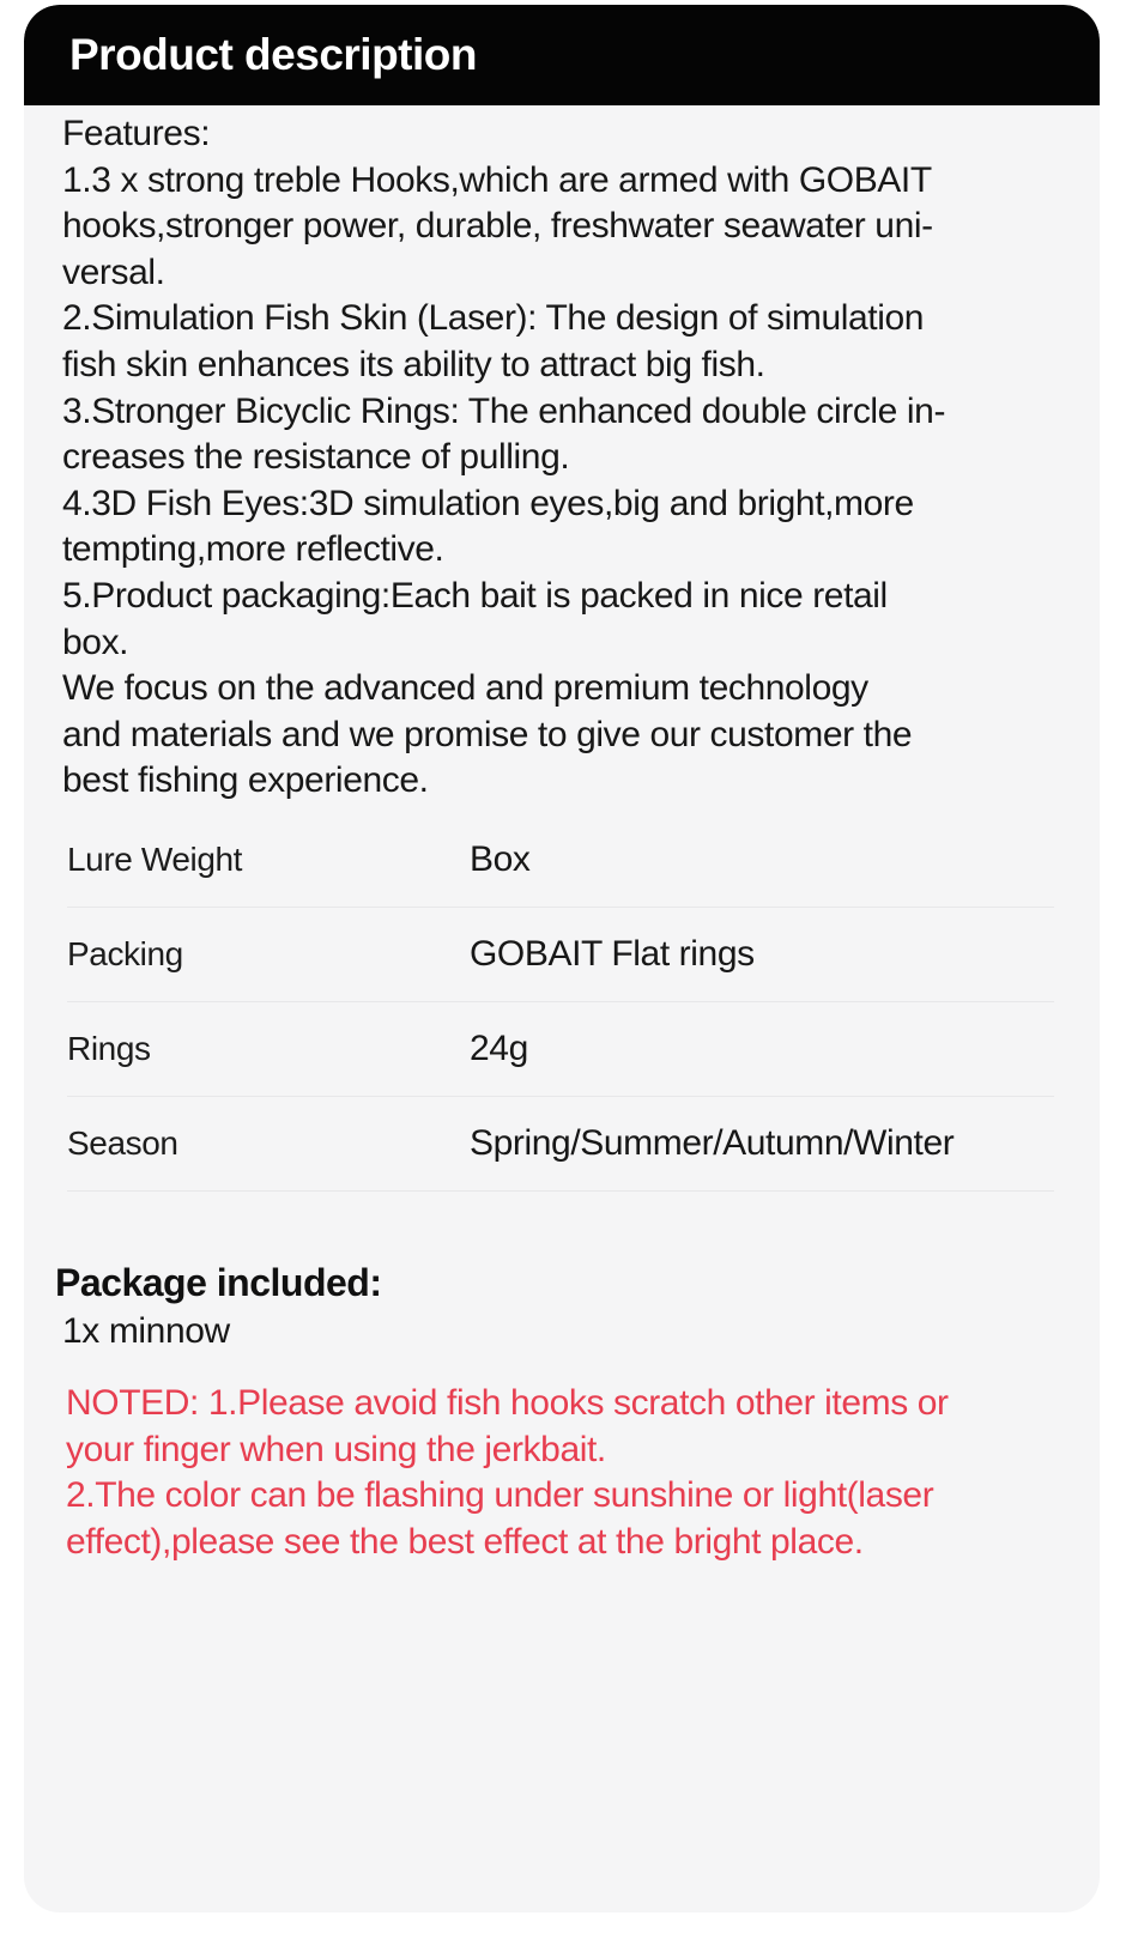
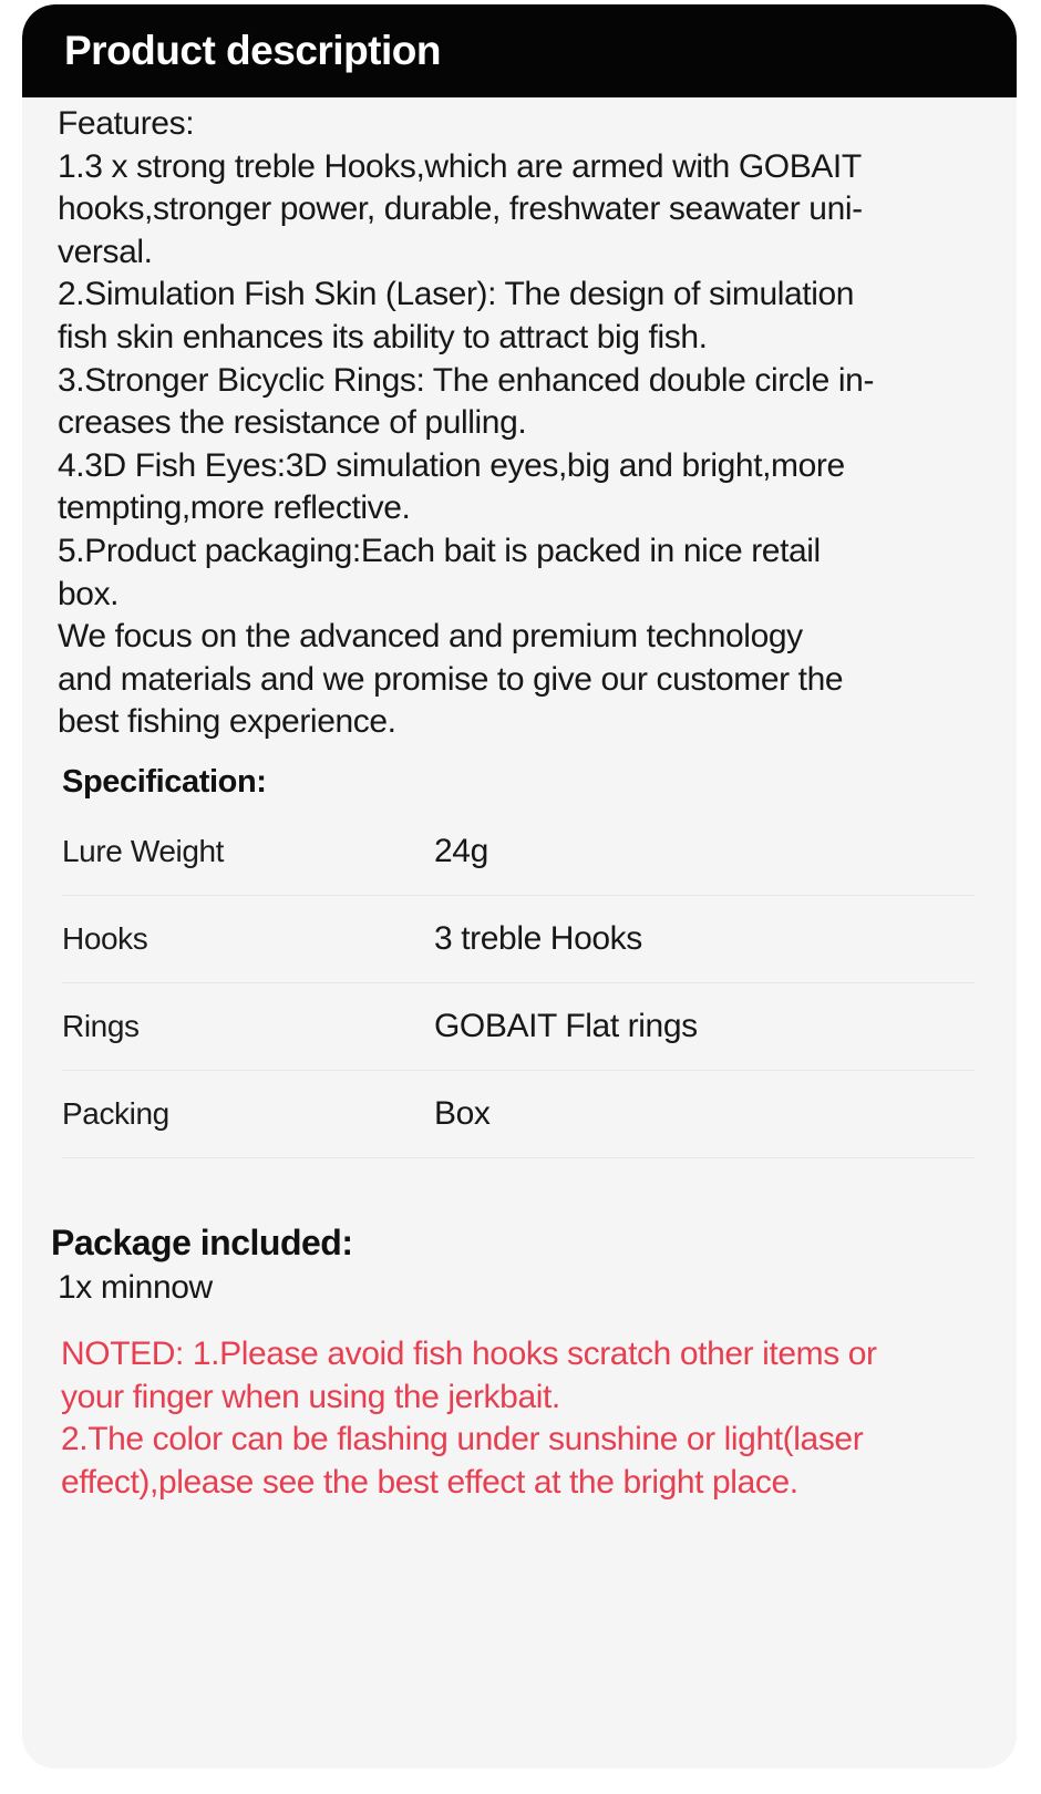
  Product description
  Features:
  1.3 x strong treble Hooks,which are armed with GOBAIT
  hooks,stronger power, durable, freshwater seawater uni-
  versal.
  2.Simulation Fish Skin (Laser): The design of simulation
  fish skin enhances its ability to attract big fish.
  3.Stronger Bicyclic Rings: The enhanced double circle in-
  creases the resistance of pulling.
  4.3D Fish Eyes:3D simulation eyes,big and bright,more
  tempting,more reflective.
  5.Product packaging:Each bait is packed in nice retail
  box.
  We focus on the advanced and premium technology
  and materials and we promise to give our customer the
  best fishing experience.
+ Specification:
  Lure Weight
- Box
+ 24g
+ Hooks
+ 3 treble Hooks
- Packing
+ Rings
  GOBAIT Flat rings
- Rings
+ Packing
- 24g
+ Box
- Season
- Spring/Summer/Autumn/Winter
  Package included:
  1x minnow
  NOTED: 1.Please avoid fish hooks scratch other items or
  your finger when using the jerkbait.
  2.The color can be flashing under sunshine or light(laser
  effect),please see the best effect at the bright place.
